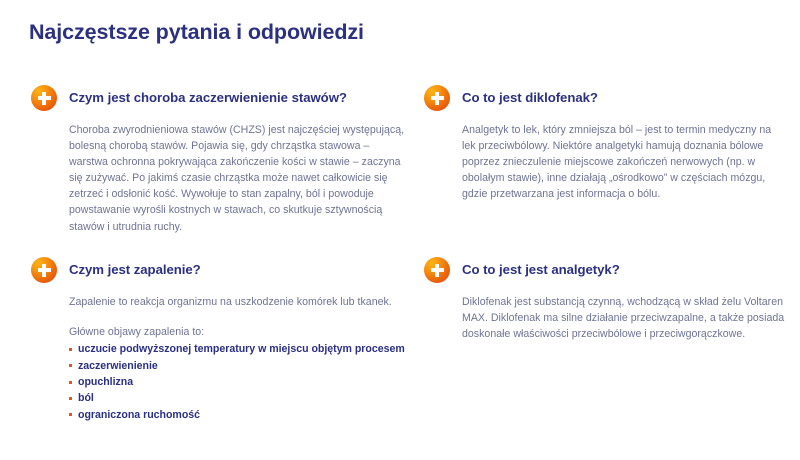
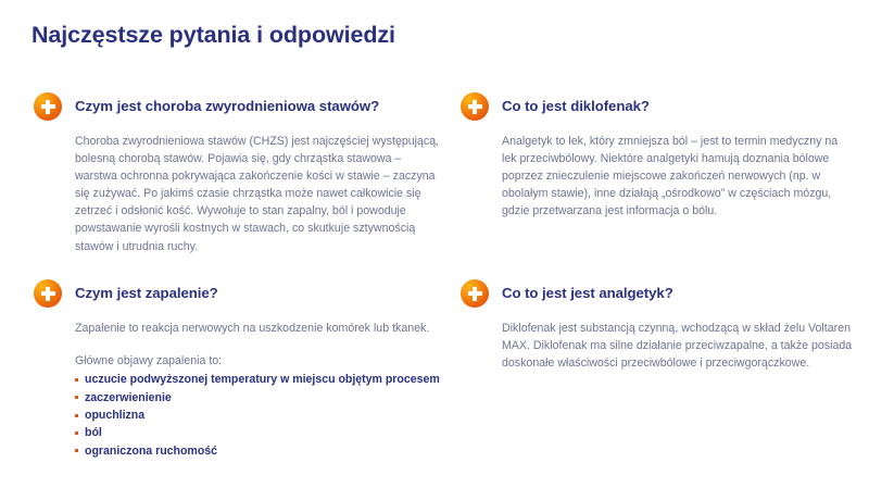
  Najczęstsze pytania i odpowiedzi
- Czym jest choroba zaczerwienienie stawów?
+ Czym jest choroba zwyrodnieniowa stawów?
  Choroba zwyrodnieniowa stawów (CHZS) jest najczęściej występującą, bolesną chorobą stawów. Pojawia się, gdy chrząstka stawowa – warstwa ochronna pokrywająca zakończenie kości w stawie – zaczyna się zużywać. Po jakimś czasie chrząstka może nawet całkowicie się zetrzeć i odsłonić kość. Wywołuje to stan zapalny, ból i powoduje powstawanie wyrośli kostnych w stawach, co skutkuje sztywnością stawów i utrudnia ruchy.
  Czym jest zapalenie?
- Zapalenie to reakcja organizmu na uszkodzenie komórek lub tkanek.
+ Zapalenie to reakcja nerwowych na uszkodzenie komórek lub tkanek.
  Główne objawy zapalenia to:
  uczucie podwyższonej temperatury w miejscu objętym procesem
  zaczerwienienie
  opuchlizna
  ból
  ograniczona ruchomość
  Co to jest diklofenak?
  Analgetyk to lek, który zmniejsza ból – jest to termin medyczny na lek przeciwbólowy. Niektóre analgetyki hamują doznania bólowe poprzez znieczulenie miejscowe zakończeń nerwowych (np. w obolałym stawie), inne działają „ośrodkowo” w częściach mózgu, gdzie przetwarzana jest informacja o bólu.
  Co to jest jest analgetyk?
  Diklofenak jest substancją czynną, wchodzącą w skład żelu Voltaren MAX. Diklofenak ma silne działanie przeciwzapalne, a także posiada doskonałe właściwości przeciwbólowe i przeciwgorączkowe.
